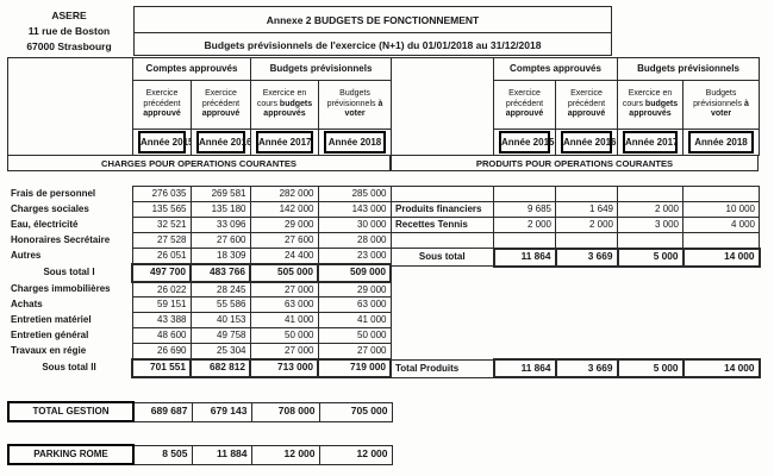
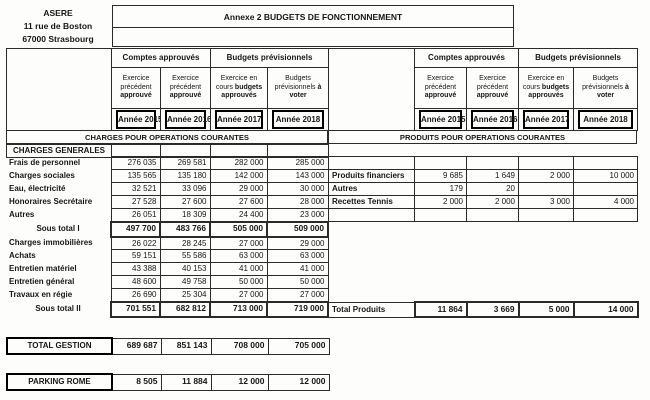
  ASERE
  11 rue de Boston
  67000 Strasbourg
  Annexe 2 BUDGETS DE FONCTIONNEMENT
- Budgets prévisionnels de l'exercice (N+1) du 01/01/2018 au 31/12/2018
  	Comptes approuvés	Budgets prévisionnels
  Année 201	Année 2016	Année 2017	Année 2018
  	Comptes approuvés	Budgets prévisionnels
  Année 2015	Année 2016	Année 2017	Année 2018
  CHARGES POUR OPERATIONS COURANTES
  PRODUITS POUR OPERATIONS COURANTES
+ CHARGES GENERALES
  Frais de personnel	276 035	269 581	282 000	285 000
  Charges sociales	135 565	135 180	142 000	143 000
  Eau, électricité	32 521	33 096	29 000	30 000
  Honoraires Secrétaire	27 528	27 600	27 600	28 000
  Autres	26 051	18 309	24 400	23 000
  Sous total I	497 700	483 766	505 000	509 000
  Charges immobilières	26 022	28 245	27 000	29 000
  Achats	59 151	55 586	63 000	63 000
  Entretien matériel	43 388	40 153	41 000	41 000
  Entretien général	48 600	49 758	50 000	50 000
  Travaux en régie	26 690	25 304	27 000	27 000
  Sous total II	701 551	682 812	713 000	719 000
  Produits financiers	9 685	1 649	2 000	10 000
+ Autres	179	20
  Recettes Tennis	2 000	2 000	3 000	4 000
- Sous total	11 864	3 669	5 000	14 000
  Total Produits	11 864	3 669	5 000	14 000
- TOTAL GESTION	689 687	679 143	708 000	705 000
+ TOTAL GESTION	689 687	851 143	708 000	705 000
  PARKING ROME	8 505	11 884	12 000	12 000
